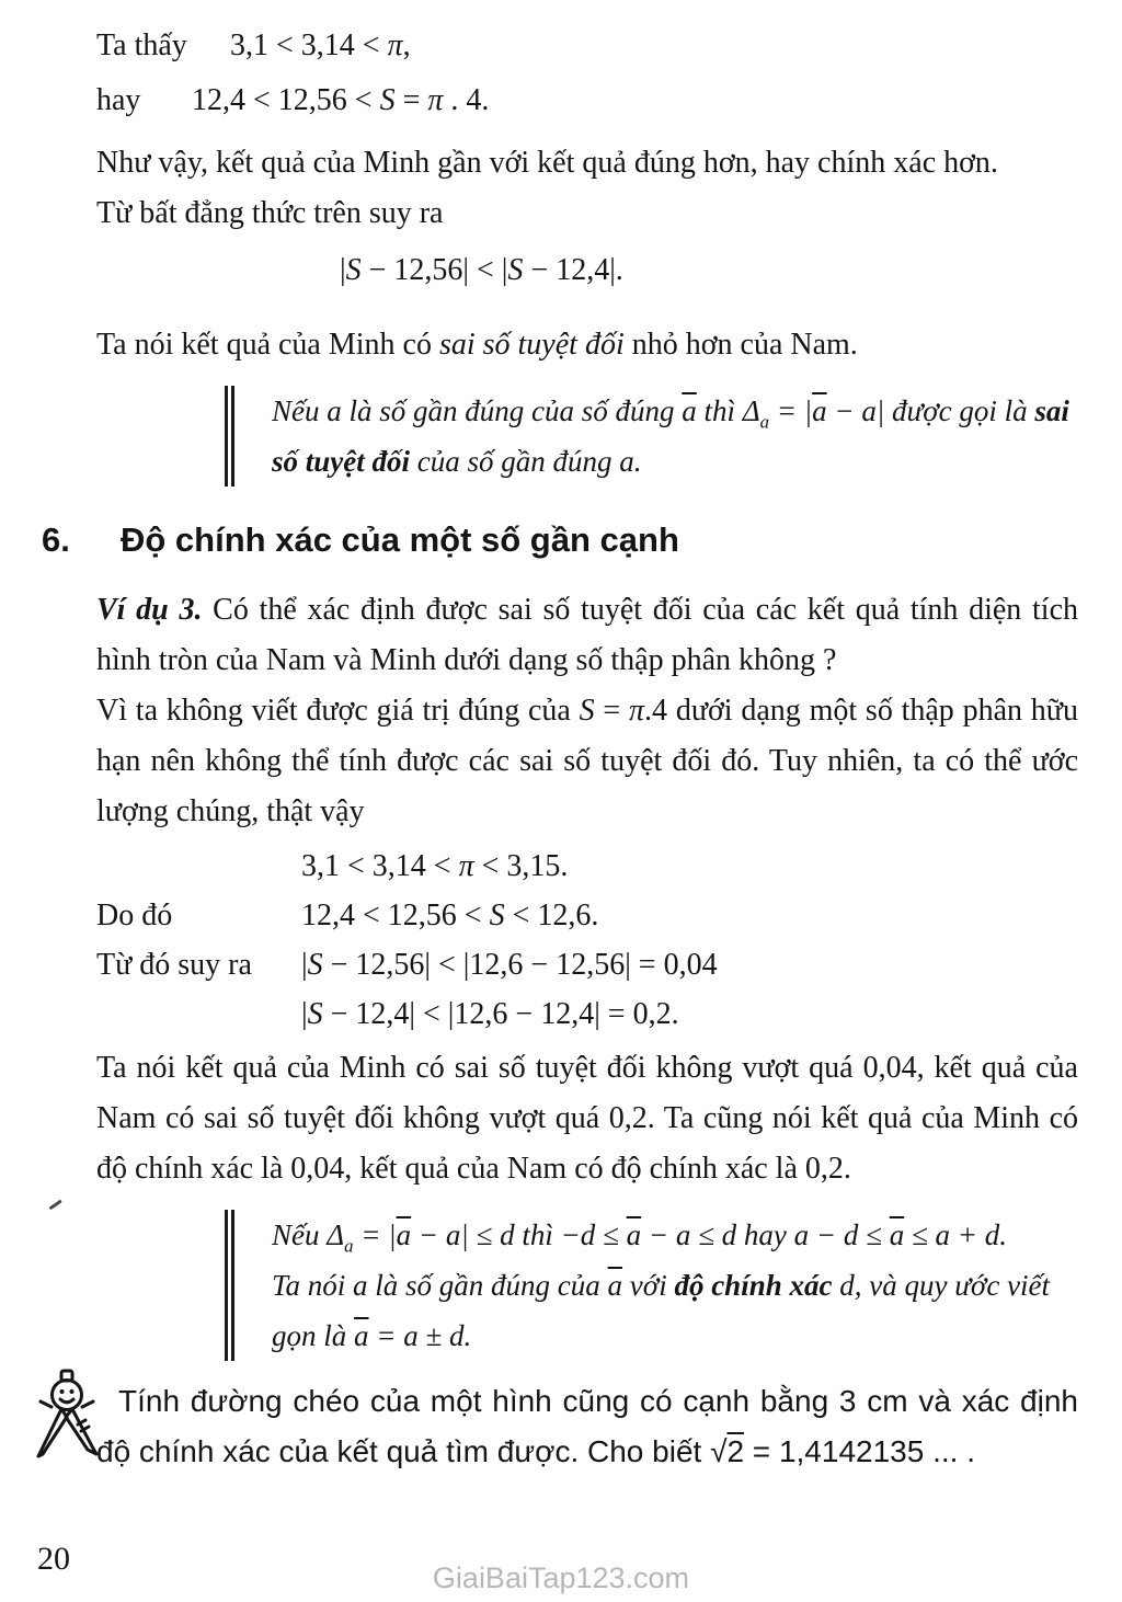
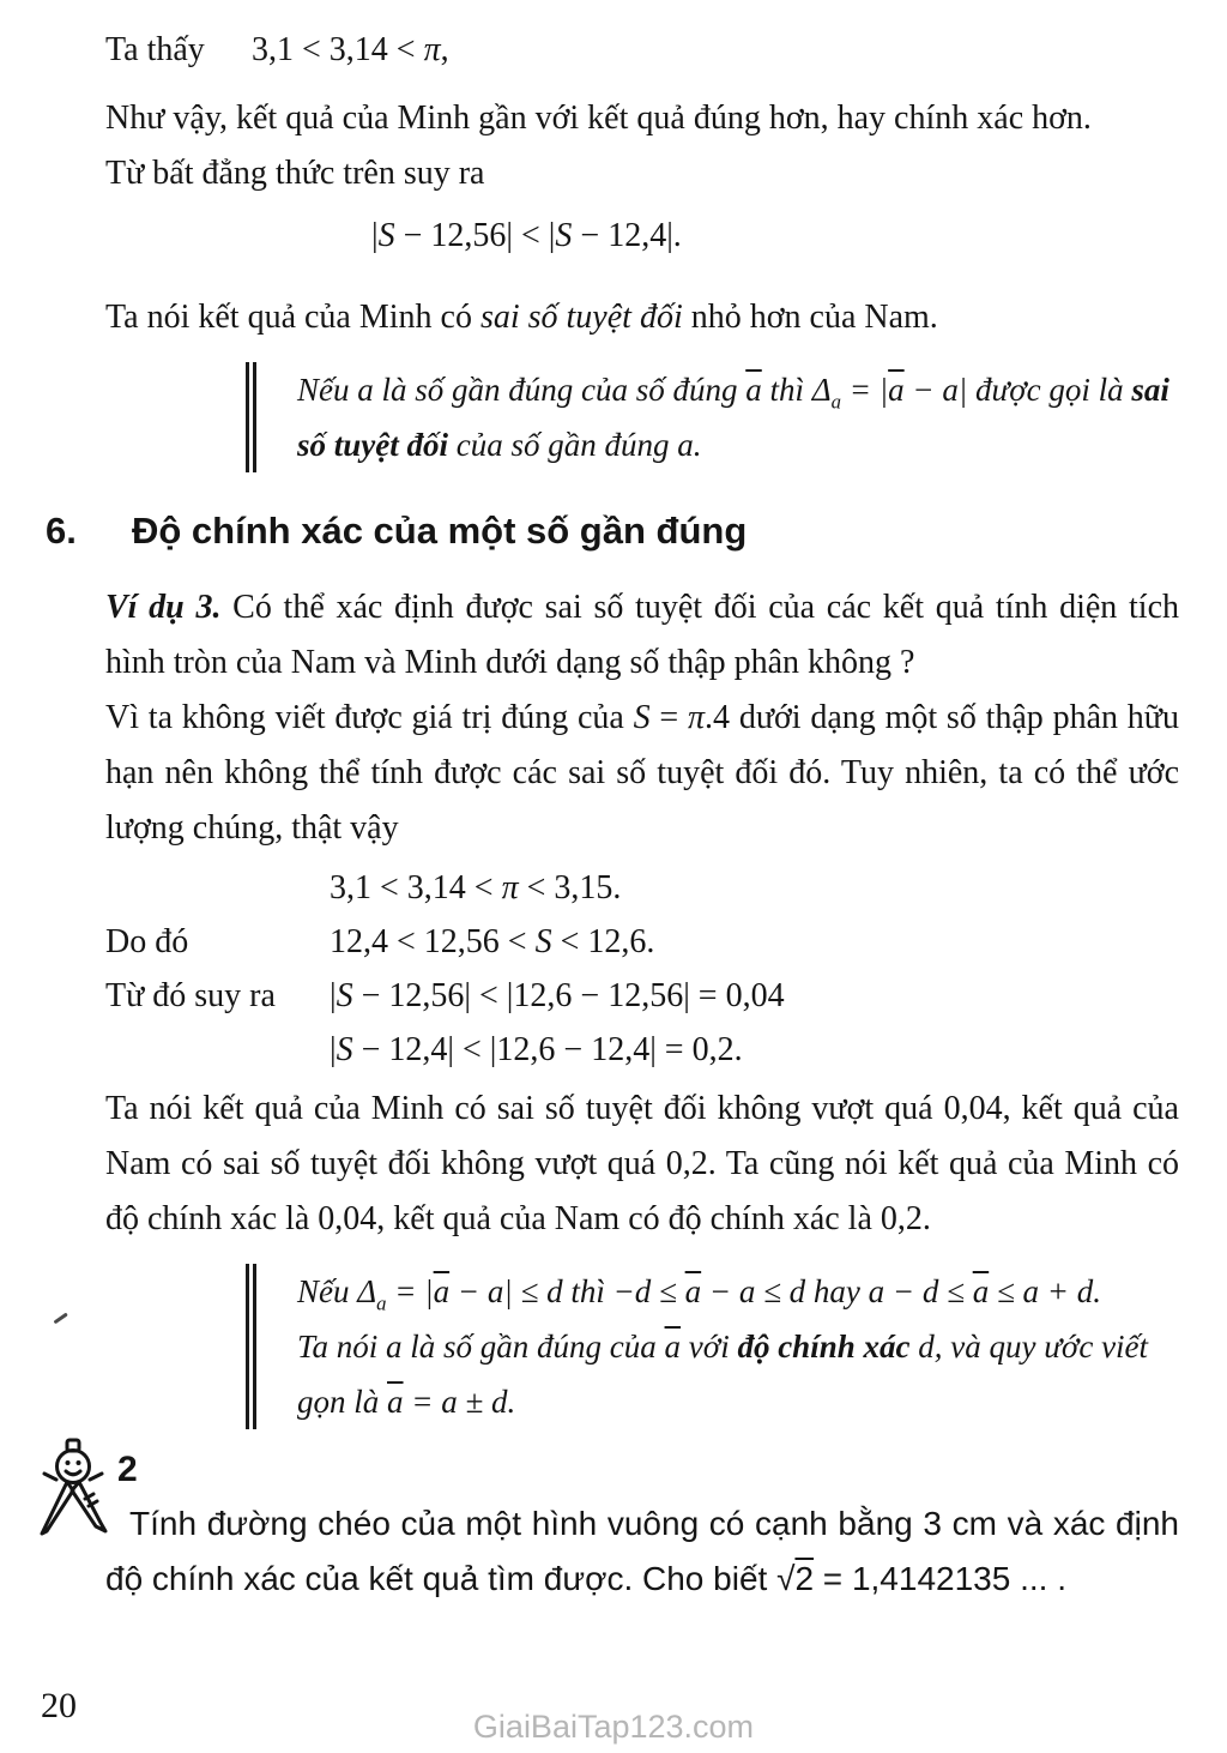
  Ta thấy
  3,1 < 3,14 < π,
- hay
- 12,4 < 12,56 < S = π . 4.
  Như vậy, kết quả của Minh gần với kết quả đúng hơn, hay chính xác hơn.
  Từ bất đẳng thức trên suy ra
  |S − 12,56| < |S − 12,4|.
  Ta nói kết quả của Minh có sai số tuyệt đối nhỏ hơn của Nam.
  Nếu a là số gần đúng của số đúng a thì Δa = |a − a| được gọi là sai số tuyệt đối của số gần đúng a.
  6.
- Độ chính xác của một số gần cạnh
+ Độ chính xác của một số gần đúng
  Ví dụ 3. Có thể xác định được sai số tuyệt đối của các kết quả tính diện tích hình tròn của Nam và Minh dưới dạng số thập phân không ?
  Vì ta không viết được giá trị đúng của S = π.4 dưới dạng một số thập phân hữu hạn nên không thể tính được các sai số tuyệt đối đó. Tuy nhiên, ta có thể ước lượng chúng, thật vậy
  3,1 < 3,14 < π < 3,15.
  Do đó
  12,4 < 12,56 < S < 12,6.
  Từ đó suy ra
  |S − 12,56| < |12,6 − 12,56| = 0,04
  |S − 12,4| < |12,6 − 12,4| = 0,2.
  Ta nói kết quả của Minh có sai số tuyệt đối không vượt quá 0,04, kết quả của Nam có sai số tuyệt đối không vượt quá 0,2. Ta cũng nói kết quả của Minh có độ chính xác là 0,04, kết quả của Nam có độ chính xác là 0,2.
  Nếu Δa = |a − a| ≤ d thì −d ≤ a − a ≤ d hay a − d ≤ a ≤ a + d.
  Ta nói a là số gần đúng của a với độ chính xác d, và quy ước viết gọn là a = a ± d.
+ 2
- Tính đường chéo của một hình cũng có cạnh bằng 3 cm và xác định độ chính xác của kết quả tìm được. Cho biết √2 = 1,4142135 ... .
+ Tính đường chéo của một hình vuông có cạnh bằng 3 cm và xác định độ chính xác của kết quả tìm được. Cho biết √2 = 1,4142135 ... .
  20
  GiaiBaiTap123.com
